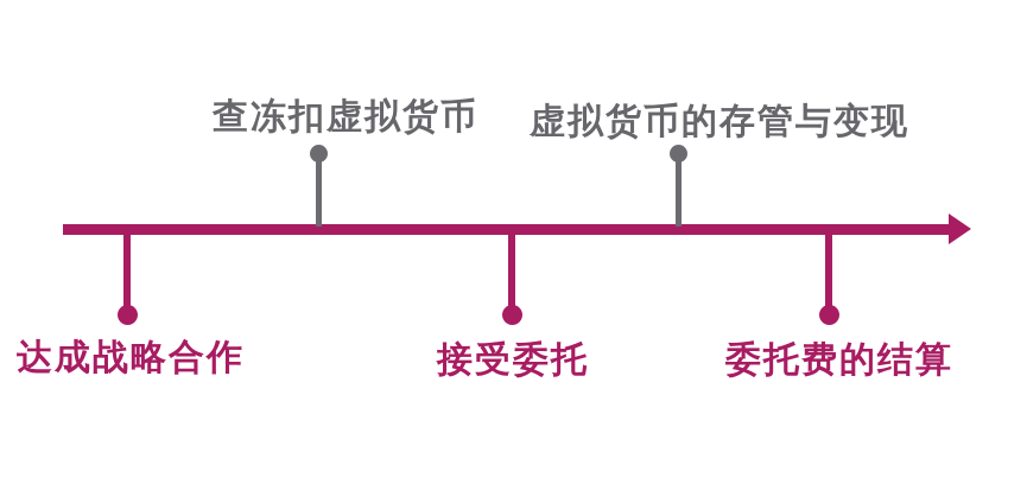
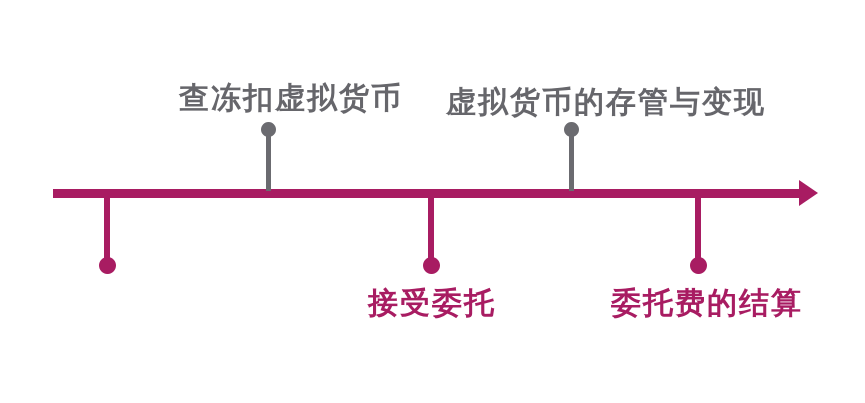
  查冻扣虚拟货币
  虚拟货币的存管与变现
- 达成战略合作
  接受委托
  委托费的结算
